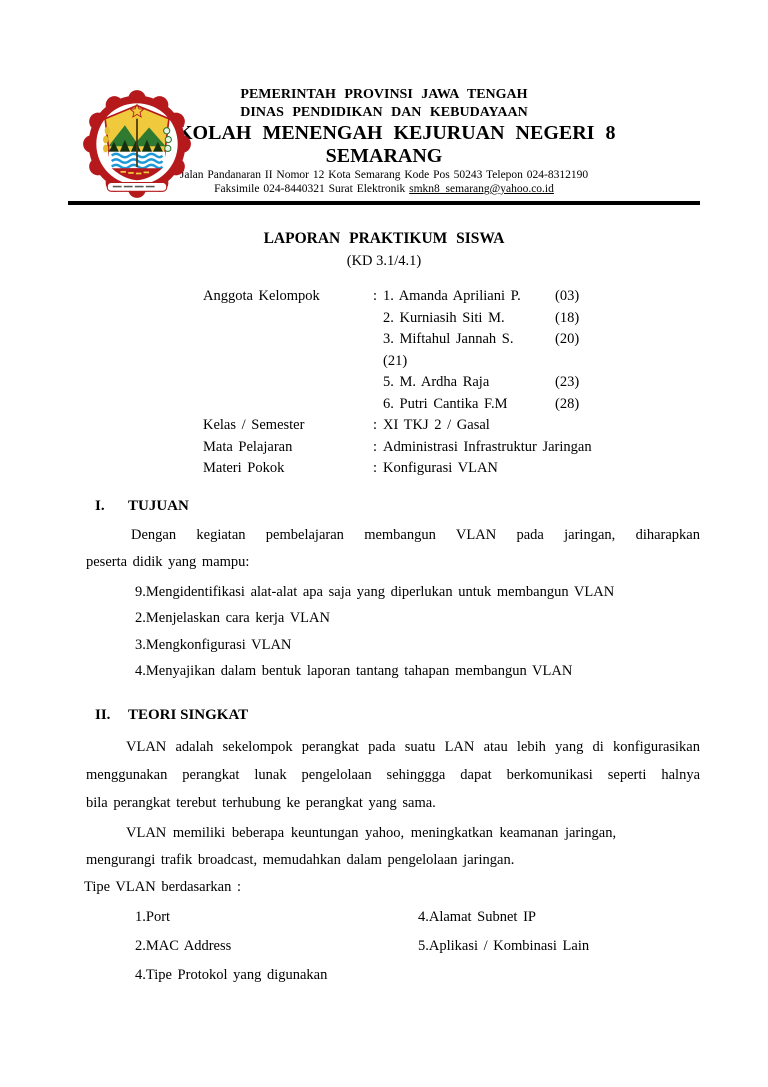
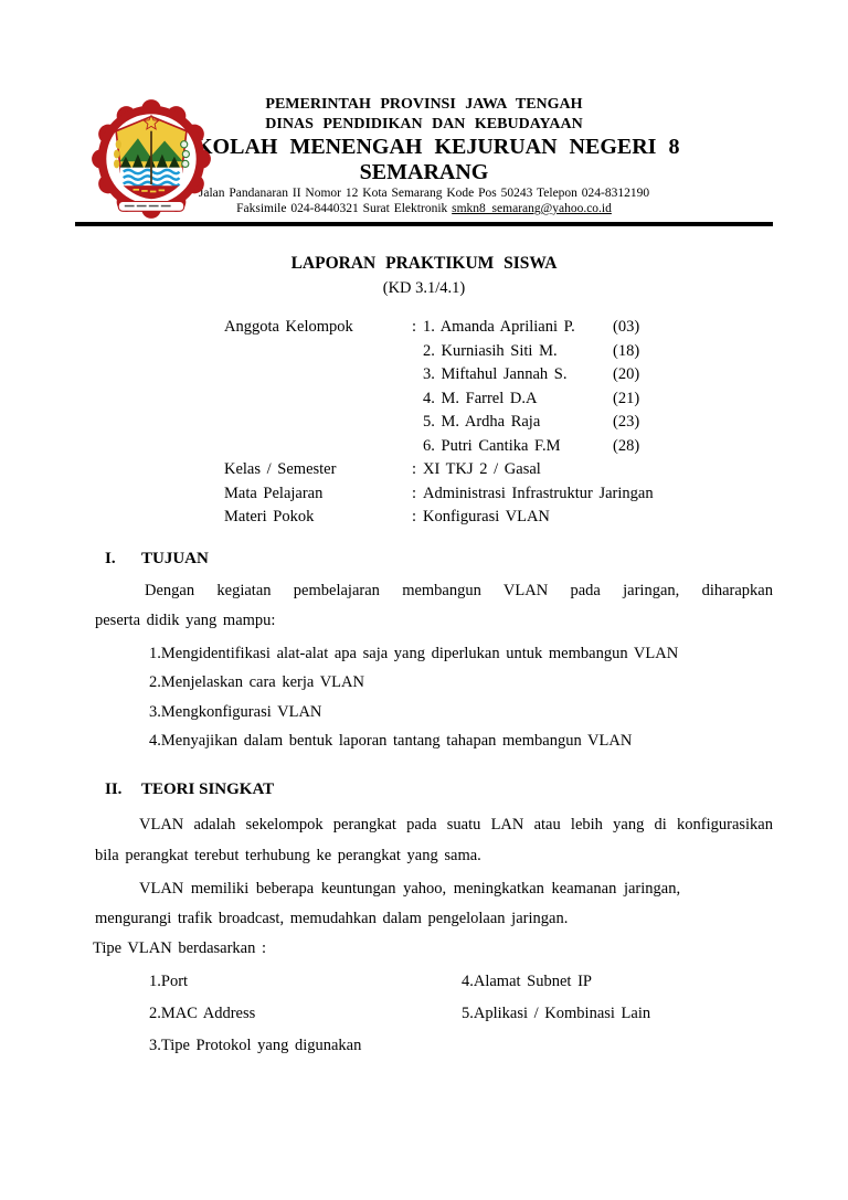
  PEMERINTAH PROVINSI JAWA TENGAH
  DINAS PENDIDIKAN DAN KEBUDAYAAN
  KOLAH MENENGAH KEJURUAN NEGERI 8
  SEMARANG
  Jalan Pandanaran II Nomor 12 Kota Semarang Kode Pos 50243 Telepon 024-8312190
  Faksimile 024-8440321 Surat Elektronik smkn8_semarang@yahoo.co.id
  LAPORAN PRAKTIKUM SISWA
  (KD 3.1/4.1)
  Anggota Kelompok
  :
  1. Amanda Apriliani P.
  (03)
  2. Kurniasih Siti M.
  (18)
  3. Miftahul Jannah S.
  (20)
+ 4. M. Farrel D.A
  (21)
  5. M. Ardha Raja
  (23)
  6. Putri Cantika F.M
  (28)
  Kelas / Semester
  :
  XI TKJ 2 / Gasal
  Mata Pelajaran
  :
  Administrasi Infrastruktur Jaringan
  Materi Pokok
  :
  Konfigurasi VLAN
  I.
  TUJUAN
  Dengan kegiatan pembelajaran membangun VLAN pada jaringan, diharapkan
  peserta didik yang mampu:
- 9.Mengidentifikasi alat-alat apa saja yang diperlukan untuk membangun VLAN
+ 1.Mengidentifikasi alat-alat apa saja yang diperlukan untuk membangun VLAN
  2.Menjelaskan cara kerja VLAN
  3.Mengkonfigurasi VLAN
  4.Menyajikan dalam bentuk laporan tantang tahapan membangun VLAN
  II.
  TEORI SINGKAT
  VLAN adalah sekelompok perangkat pada suatu LAN atau lebih yang di konfigurasikan
- menggunakan perangkat lunak pengelolaan sehinggga dapat berkomunikasi seperti halnya
  bila perangkat terebut terhubung ke perangkat yang sama.
  VLAN memiliki beberapa keuntungan yahoo, meningkatkan keamanan jaringan,
  mengurangi trafik broadcast, memudahkan dalam pengelolaan jaringan.
  Tipe VLAN berdasarkan :
  1.Port
  2.MAC Address
- 4.Tipe Protokol yang digunakan
+ 3.Tipe Protokol yang digunakan
  4.Alamat Subnet IP
  5.Aplikasi / Kombinasi Lain
